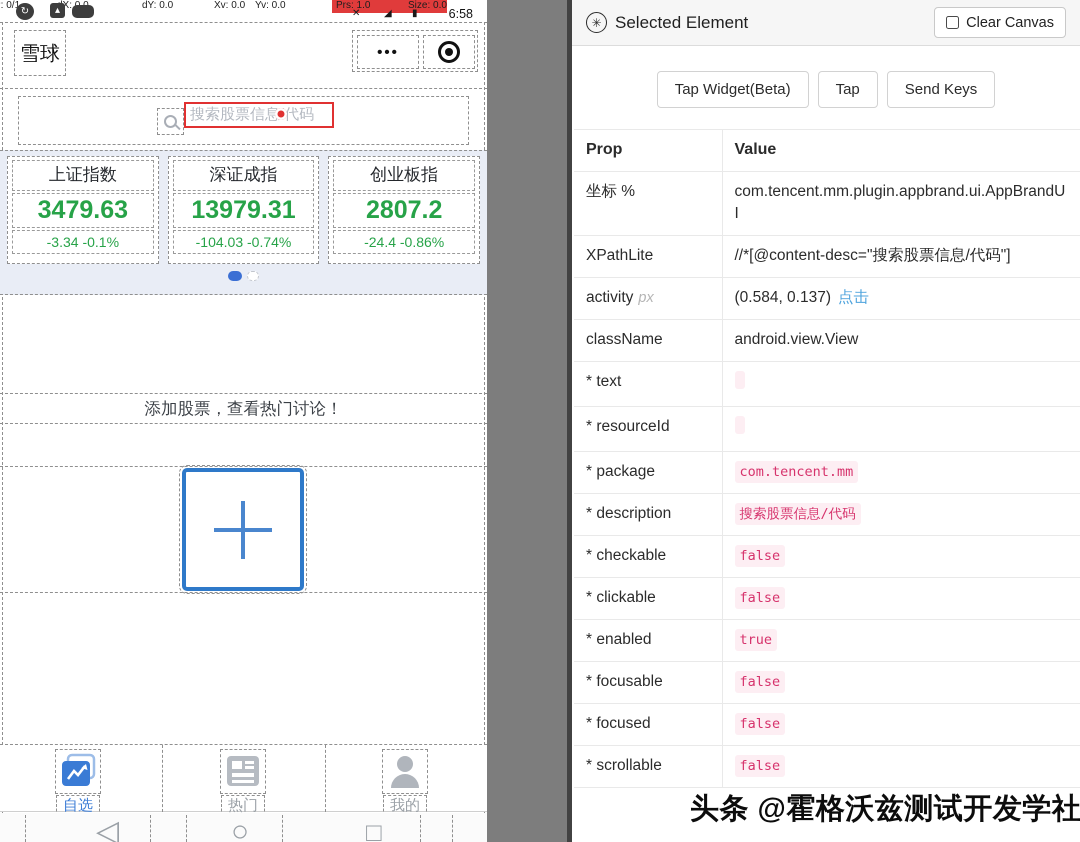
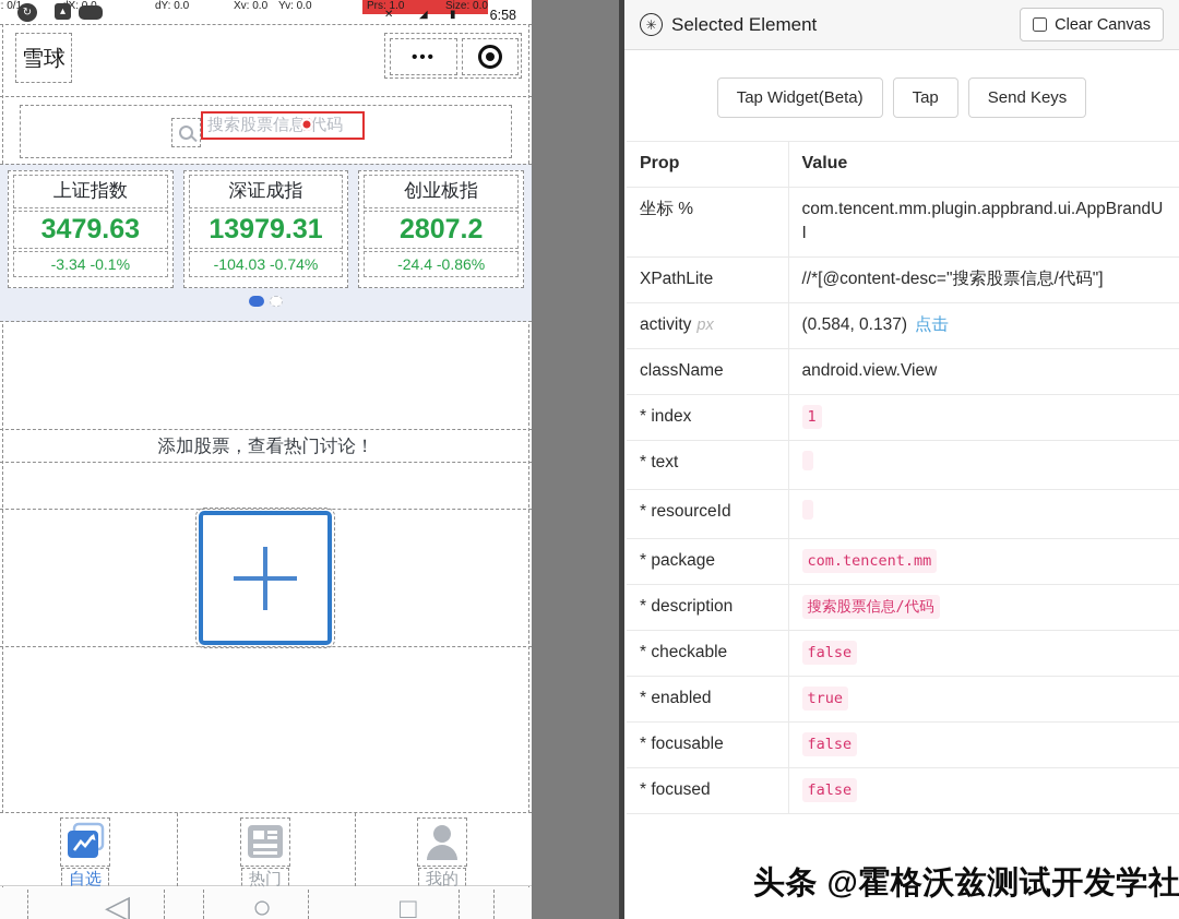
  dY: 0.0
  Xv: 0.0
  Yv: 0.0
  Prs: 1.0
  Size: 0.0
  ↻
  ▴
  ✕
  ◢
  ▮
  6:58
  雪球
  •••
  搜索股票信息代码
  上证指数
  3479.63
  -3.34 -0.1%
  深证成指
  13979.31
  -104.03 -0.74%
  创业板指
  2807.2
  -24.4 -0.86%
  添加股票，查看热门讨论！
  自选
  热门
  我的
  ◁
  ○
  □
  ✳
  Selected Element
  Clear Canvas
  Tap Widget(Beta)
  Tap
  Send Keys
  Prop	Value
  坐标 %	com.tencent.mm.plugin.appbrand.ui.AppBrandUI
  XPathLite	//*[@content-desc="搜索股票信息/代码"]
  activity px	(0.584, 0.137) 点击
  className	android.view.View
+ * index	1
  * text
  * resourceId
  * package	com.tencent.mm
  * description	搜索股票信息/代码
  * checkable	false
- * clickable	false
  * enabled	true
  * focusable	false
  * focused	false
- * scrollable	false
  头条 @霍格沃兹测试开发学社
